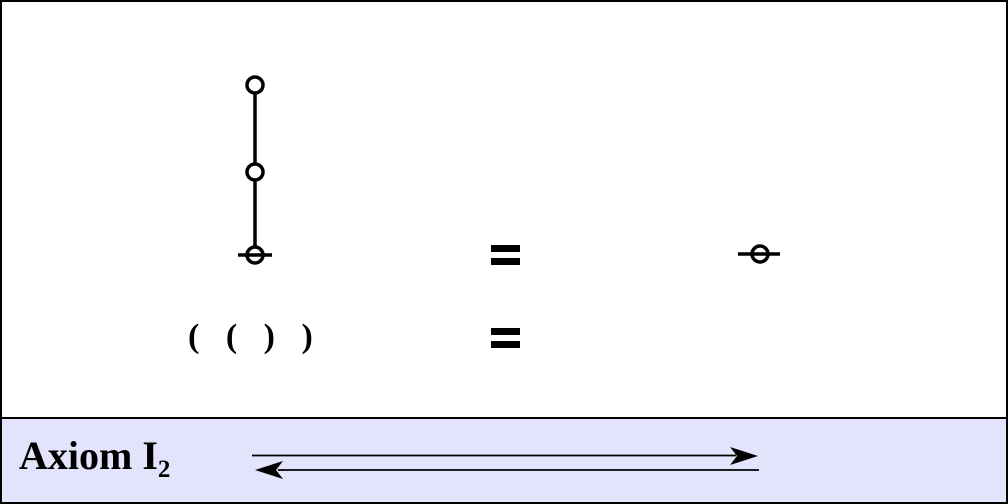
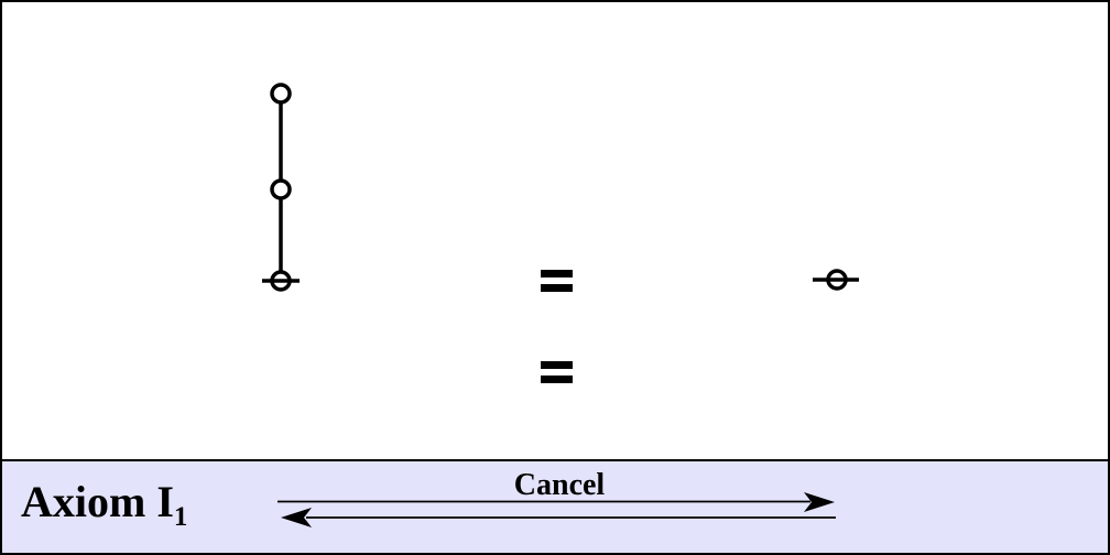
- ( ( ) )
- Axiom I2
+ Axiom I1
+ Cancel
